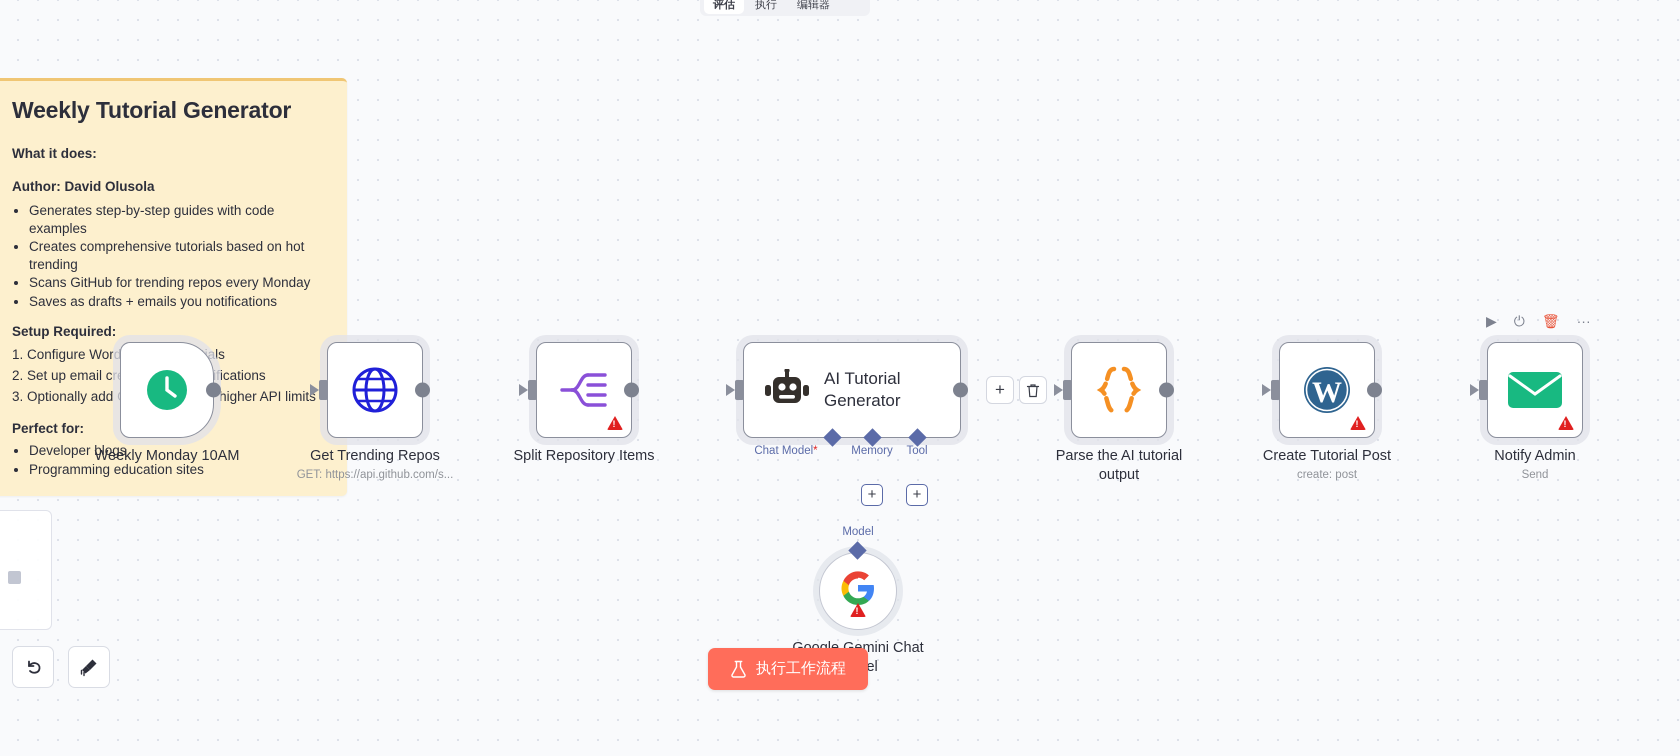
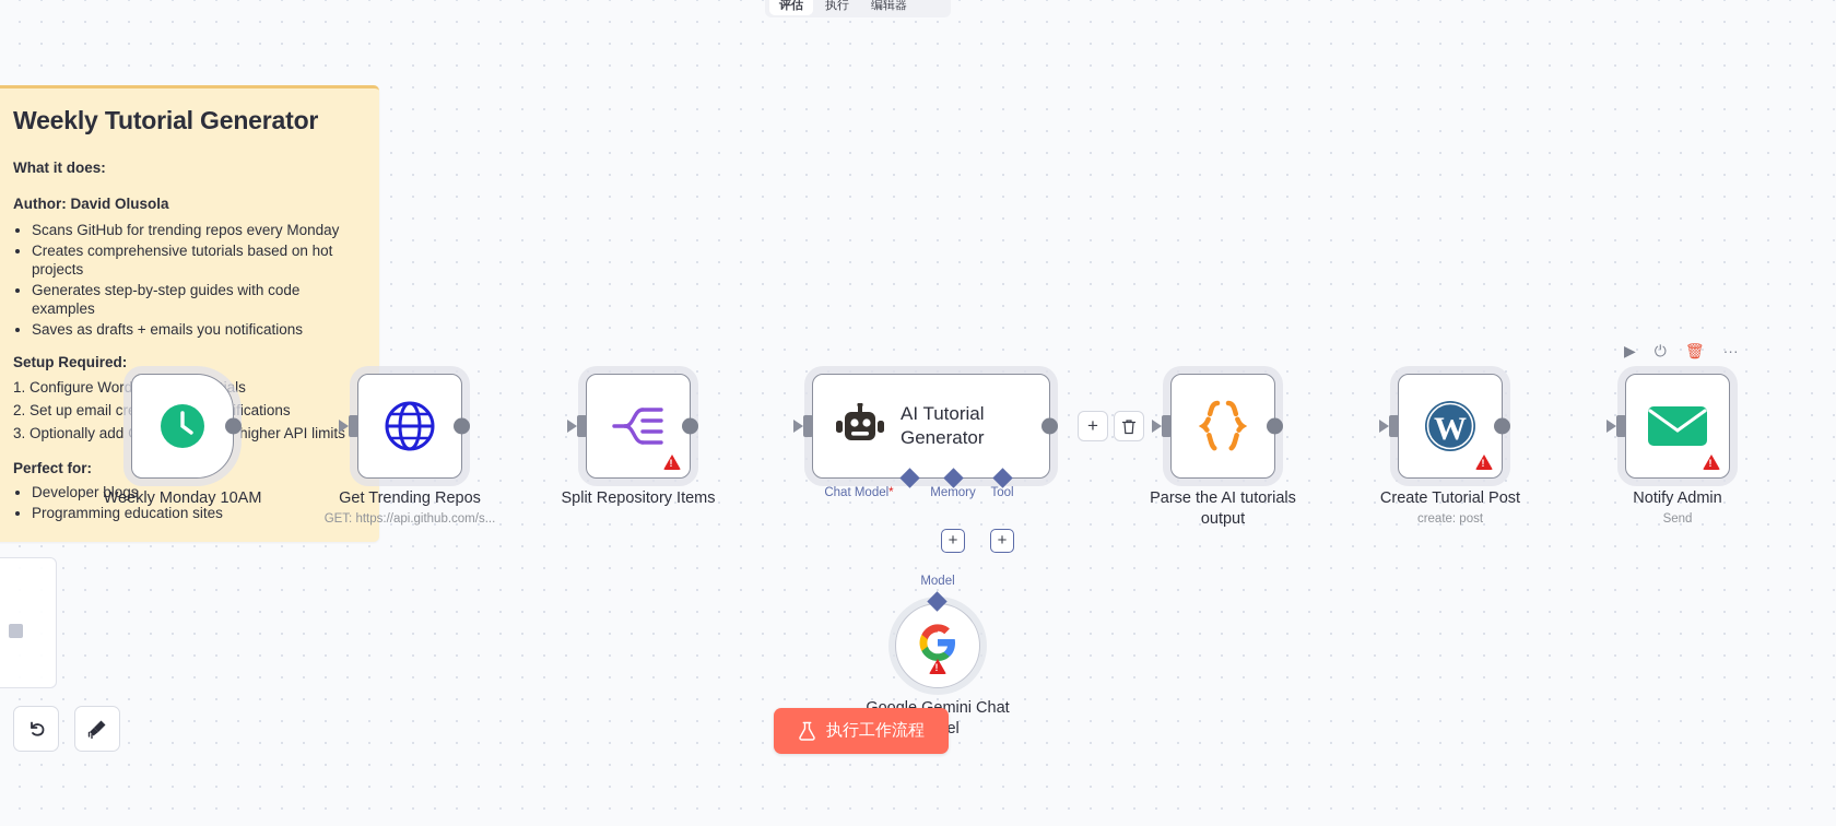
  评估
  执行
  编辑器
  Weekly Tutorial Generator
  What it does:
  Author: David Olusola
- Generates step-by-step guides with code examples
+ Scans GitHub for trending repos every Monday
- Creates comprehensive tutorials based on hot trending
+ Creates comprehensive tutorials based on hot projects
- Scans GitHub for trending repos every Monday
+ Generates step-by-step guides with code examples
  Saves as drafts + emails you notifications
  Setup Required:
  Perfect for:
  Developer blogs
  Programming education sites
  Weekly Monday 10AM
  Get Trending Repos
  GET: https://api.github.com/s...
  Split Repository Items
  AI Tutorial Generator
  Chat Model*
  Memory
  +
  Tool
  +
  +
- Parse the AI tutorial output
+ Parse the AI tutorials output
  W
  Create Tutorial Post
  create: post
  Notify Admin
  Send
  ▶
  ⏻
  🗑
  ···
  Model
  执行工作流程
